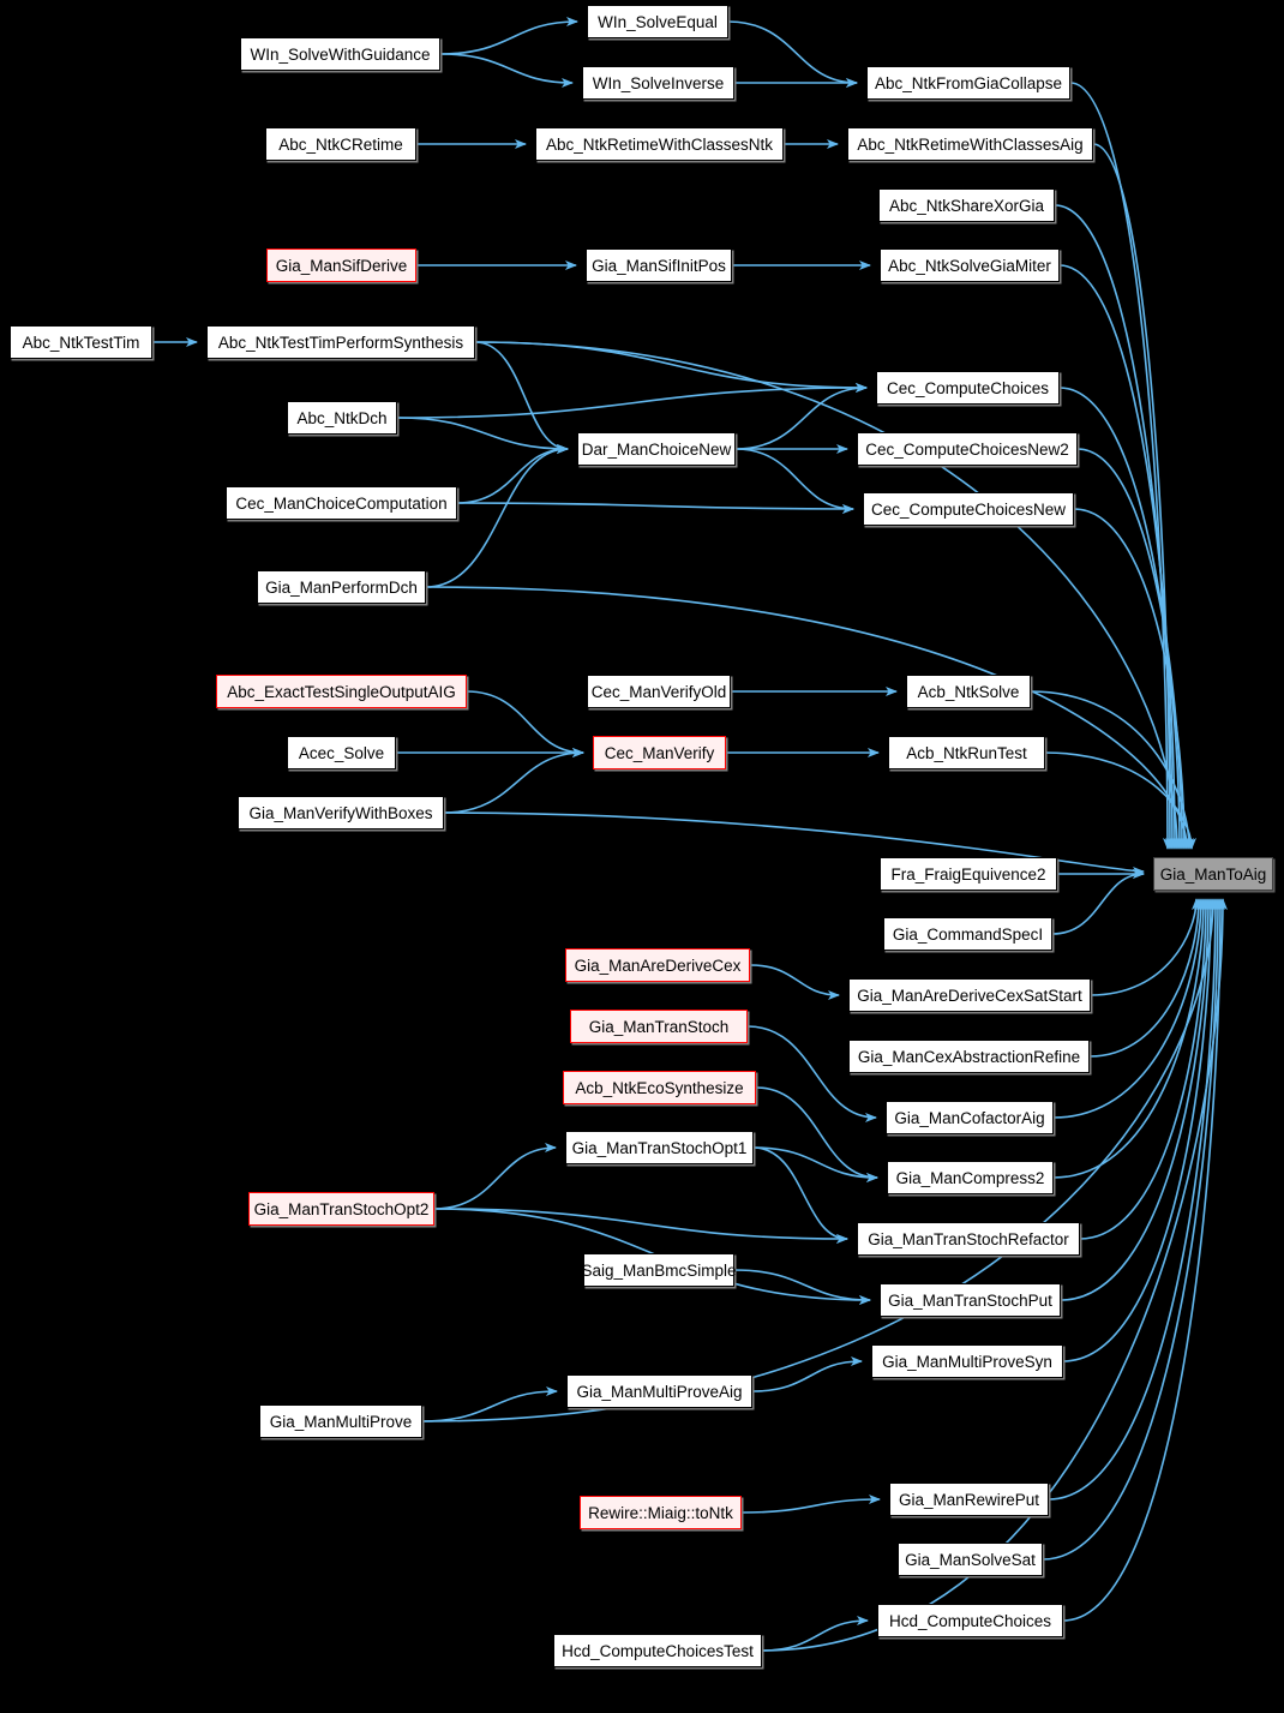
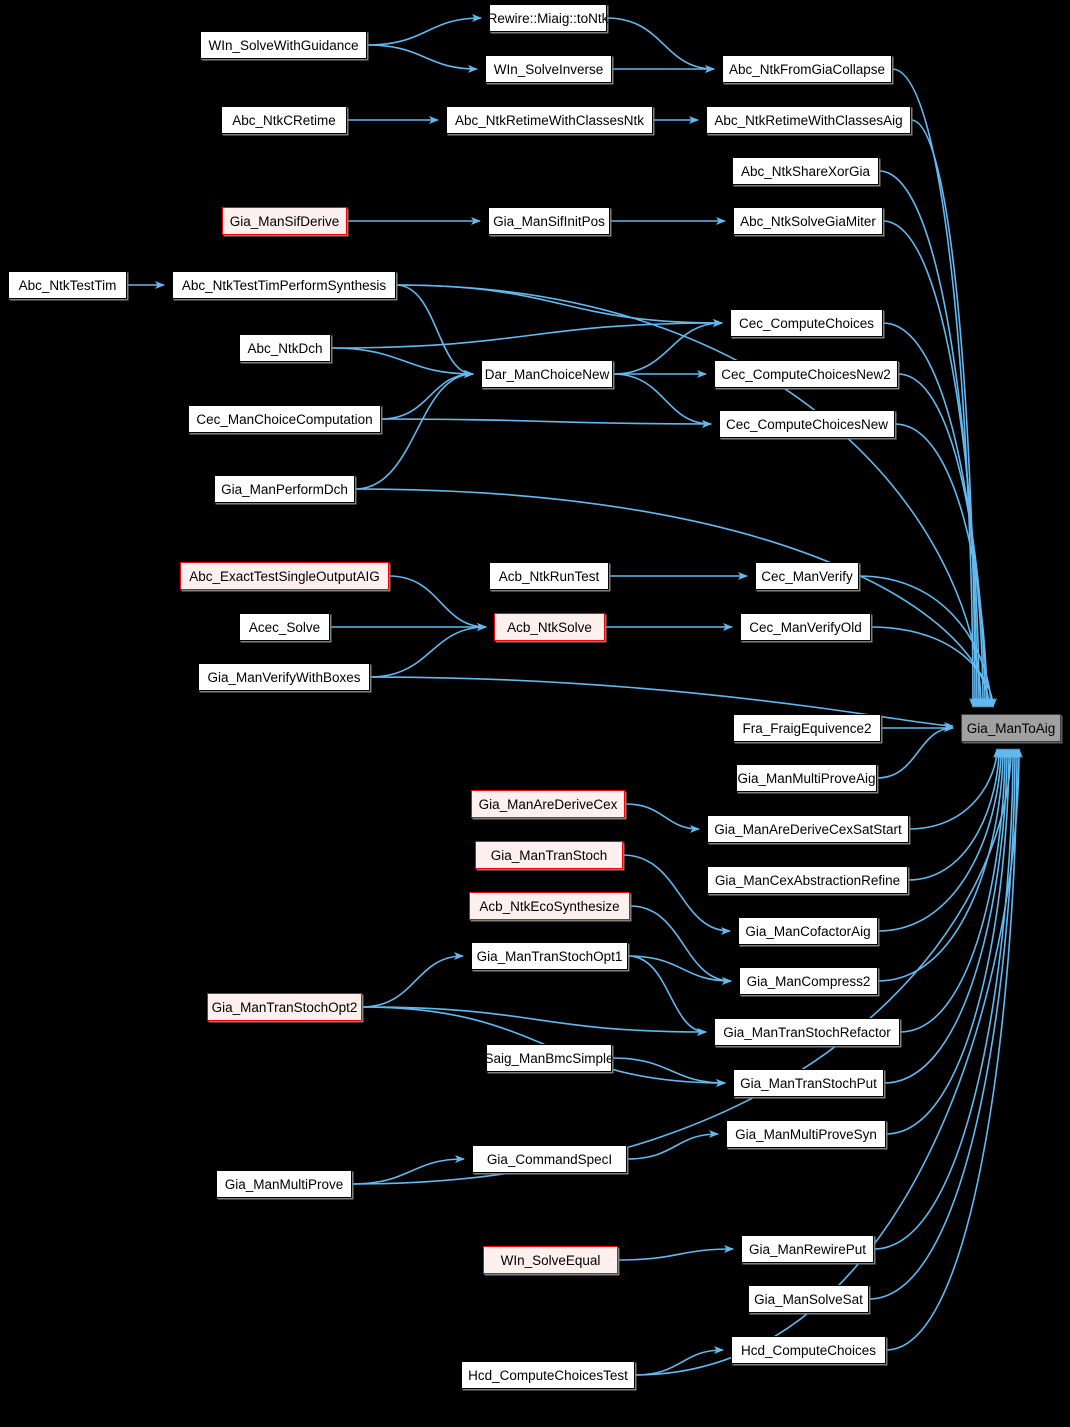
  WIn_SolveWithGuidance
- WIn_SolveEqual
+ Rewire::Miaig::toNtk
  WIn_SolveInverse
  Abc_NtkFromGiaCollapse
  Abc_NtkCRetime
  Abc_NtkRetimeWithClassesNtk
  Abc_NtkRetimeWithClassesAig
  Abc_NtkShareXorGia
  Gia_ManSifDerive
  Gia_ManSifInitPos
  Abc_NtkSolveGiaMiter
  Abc_NtkTestTim
  Abc_NtkTestTimPerformSynthesis
  Cec_ComputeChoices
  Abc_NtkDch
  Dar_ManChoiceNew
  Cec_ComputeChoicesNew2
  Cec_ManChoiceComputation
  Cec_ComputeChoicesNew
  Gia_ManPerformDch
  Abc_ExactTestSingleOutputAIG
- Cec_ManVerifyOld
+ Acb_NtkRunTest
- Acb_NtkSolve
+ Cec_ManVerify
  Acec_Solve
- Cec_ManVerify
+ Acb_NtkSolve
- Acb_NtkRunTest
+ Cec_ManVerifyOld
  Gia_ManVerifyWithBoxes
  Fra_FraigEquivence2
  Gia_ManToAig
- Gia_CommandSpecI
+ Gia_ManMultiProveAig
  Gia_ManAreDeriveCex
  Gia_ManAreDeriveCexSatStart
  Gia_ManTranStoch
  Gia_ManCexAbstractionRefine
  Acb_NtkEcoSynthesize
  Gia_ManCofactorAig
  Gia_ManTranStochOpt1
  Gia_ManCompress2
  Gia_ManTranStochOpt2
  Gia_ManTranStochRefactor
  Saig_ManBmcSimple
  Gia_ManTranStochPut
  Gia_ManMultiProveSyn
- Gia_ManMultiProveAig
+ Gia_CommandSpecI
  Gia_ManMultiProve
  Gia_ManRewirePut
- Rewire::Miaig::toNtk
+ WIn_SolveEqual
  Gia_ManSolveSat
  Hcd_ComputeChoices
  Hcd_ComputeChoicesTest
